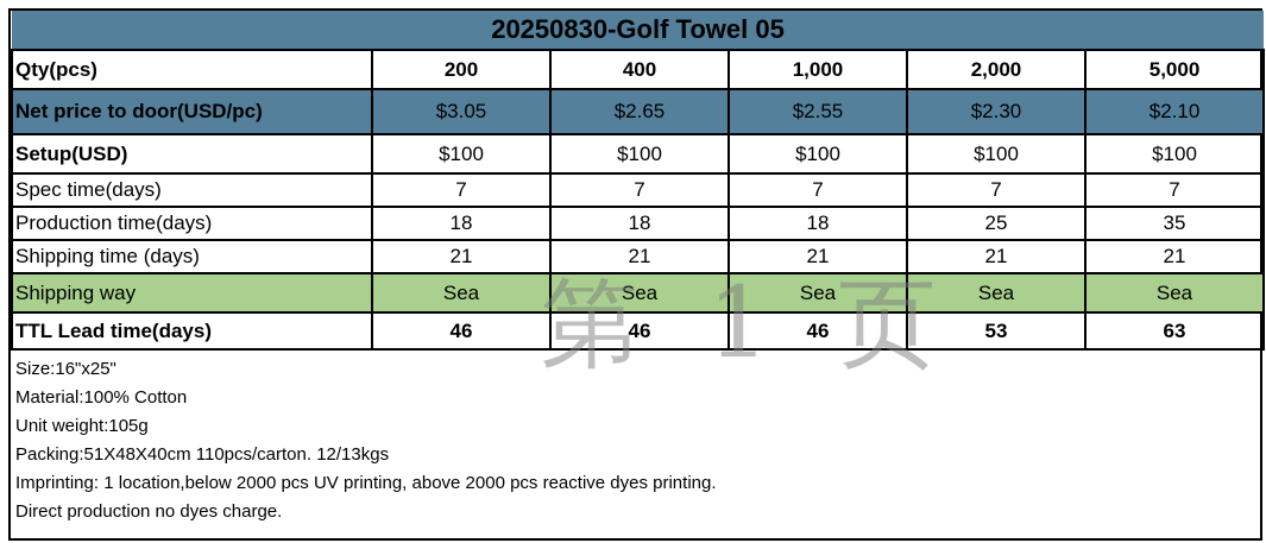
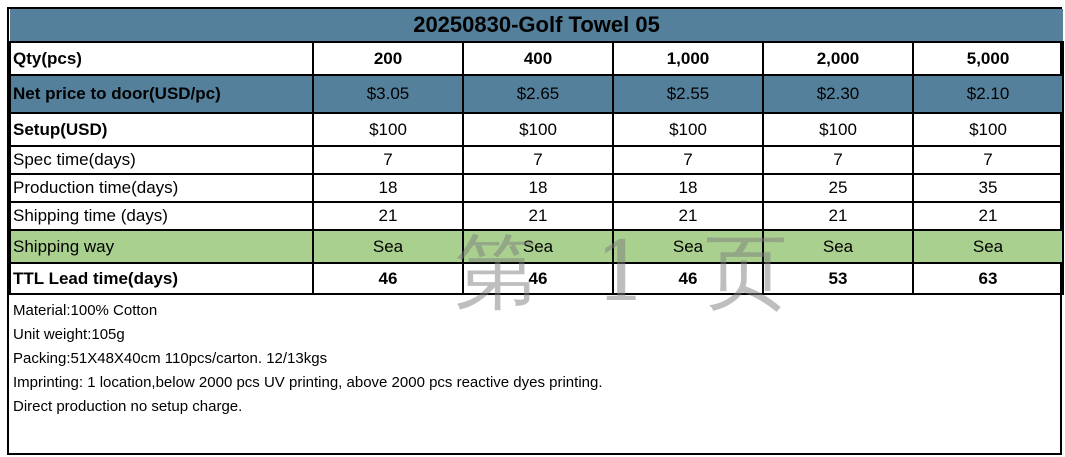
  20250830-Golf Towel 05
  Qty(pcs)	200	400	1,000	2,000	5,000
  Net price to door(USD/pc)	$3.05	$2.65	$2.55	$2.30	$2.10
  Setup(USD)	$100	$100	$100	$100	$100
  Spec time(days)	7	7	7	7	7
  Production time(days)	18	18	18	25	35
  Shipping time (days)	21	21	21	21	21
  Shipping way	Sea	Sea	Sea	Sea	Sea
  TTL Lead time(days)	46	46	46	53	63
- Size:16"x25"
  Material:100% Cotton
  Unit weight:105g
  Packing:51X48X40cm 110pcs/carton. 12/13kgs
  Imprinting: 1 location,below 2000 pcs UV printing, above 2000 pcs reactive dyes printing.
- Direct production no dyes charge.
+ Direct production no setup charge.
  第 1 页
